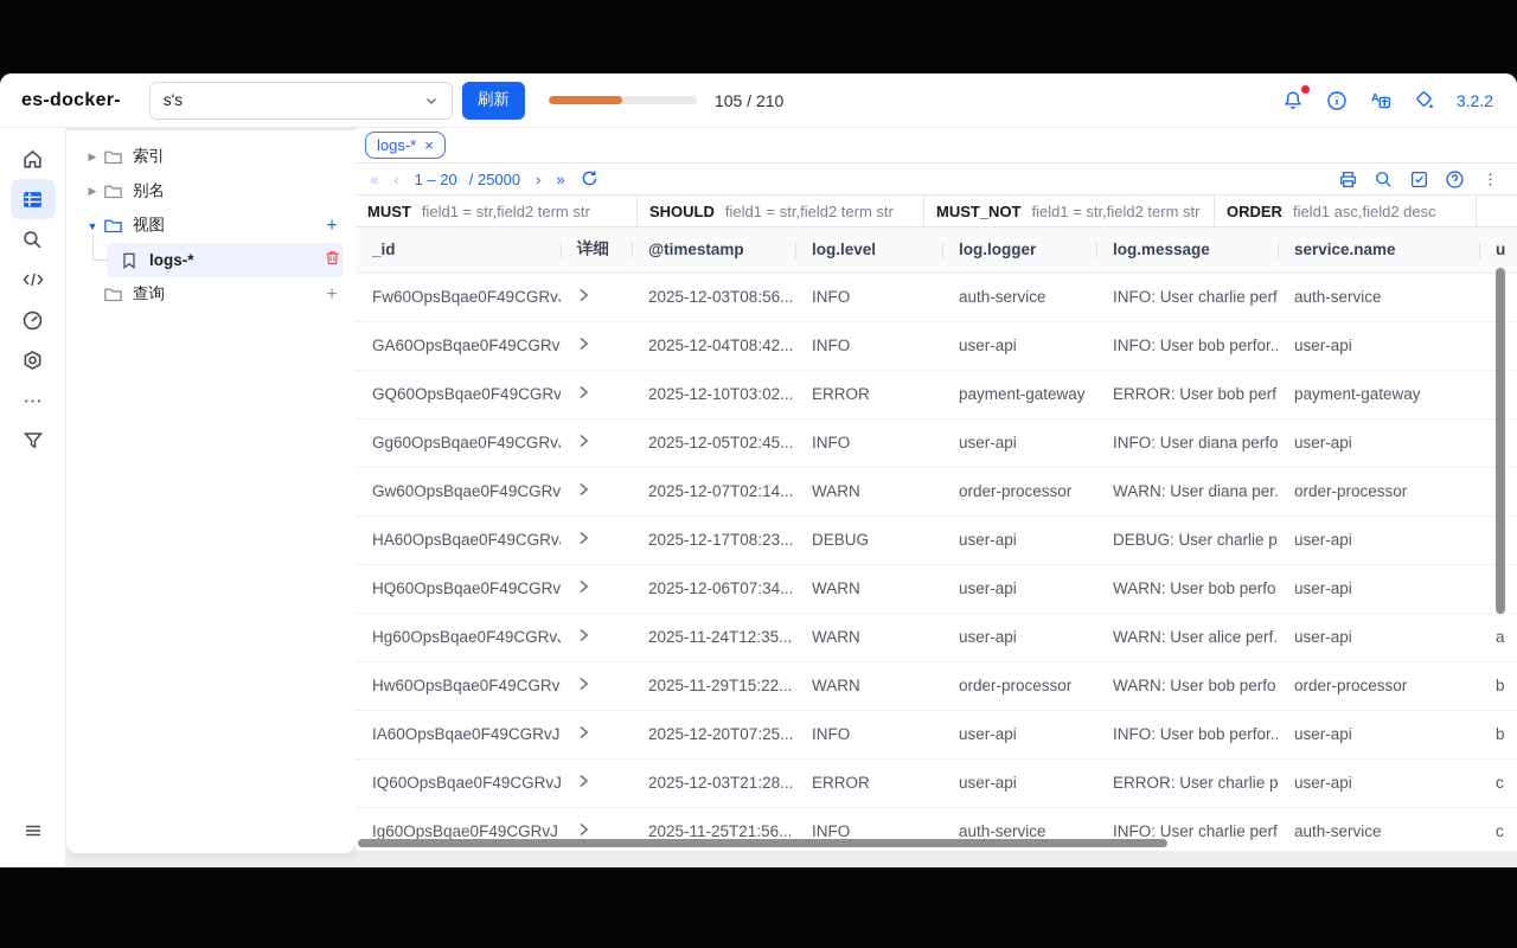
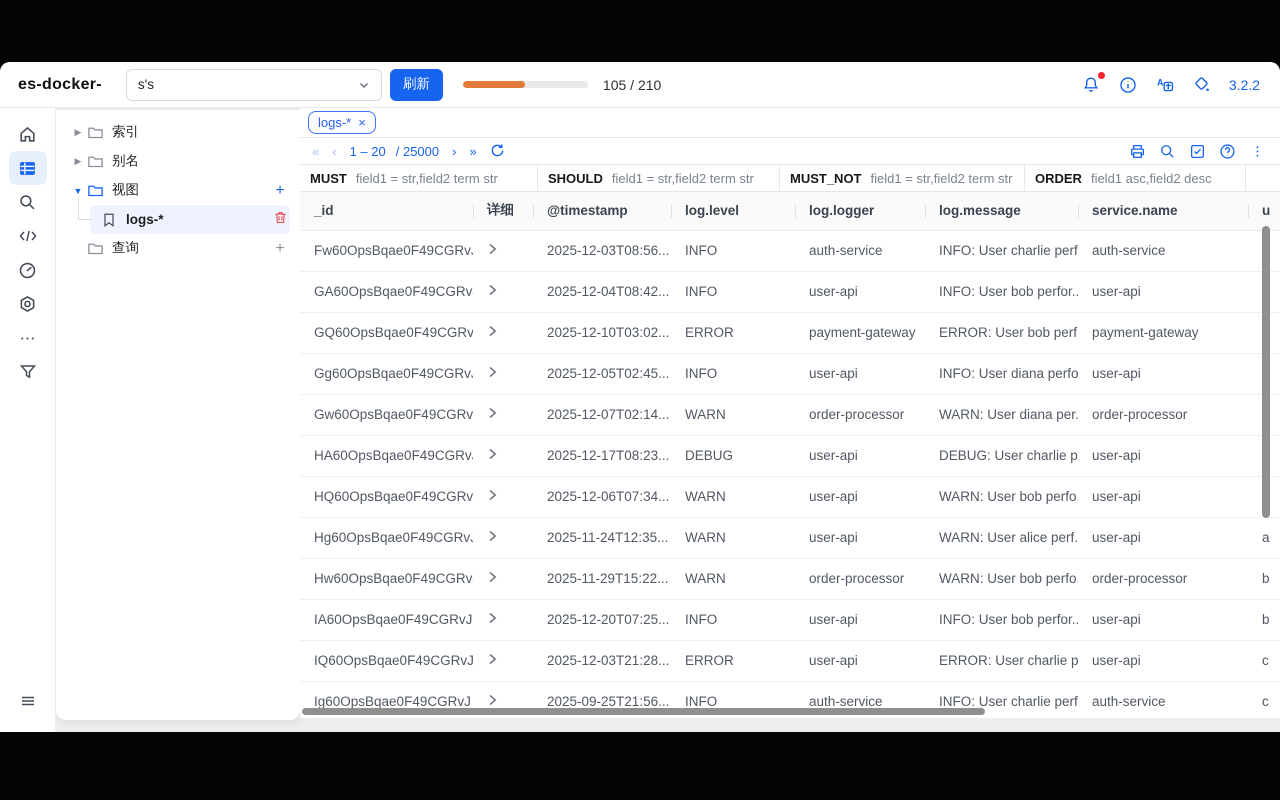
  es-docker-
  s's
  刷新
  105 / 210
  A
  3.2.2
  ▶
  索引
  ▶
  别名
  ▼
  视图
  +
  logs-*
  查询
  +
  logs-*
  ×
  «
  ‹
  1 – 20
  / 25000
  ›
  »
  MUST
  field1 = str,field2 term str
  SHOULD
  field1 = str,field2 term str
  MUST_NOT
  field1 = str,field2 term str
  ORDER
  field1 asc,field2 desc
  _id	详细	@timestamp	log.level	log.logger	log.message	service.name	u
  Fw60OpsBqae0F49CGRv		2025-12-03T08:56...	INFO	auth-service	INFO: User charlie perf	auth-service
  GA60OpsBqae0F49CGRv		2025-12-04T08:42...	INFO	user-api	INFO: User bob perfor..	user-api
  GQ60OpsBqae0F49CGRv		2025-12-10T03:02...	ERROR	payment-gateway	ERROR: User bob perf	payment-gateway
  Gg60OpsBqae0F49CGRv		2025-12-05T02:45...	INFO	user-api	INFO: User diana perfo	user-api
  Gw60OpsBqae0F49CGRv		2025-12-07T02:14...	WARN	order-processor	WARN: User diana per.	order-processor
  HA60OpsBqae0F49CGRv		2025-12-17T08:23...	DEBUG	user-api	DEBUG: User charlie p	user-api
  HQ60OpsBqae0F49CGRv		2025-12-06T07:34...	WARN	user-api	WARN: User bob perfo	user-api
  Hg60OpsBqae0F49CGRv		2025-11-24T12:35...	WARN	user-api	WARN: User alice perf.	user-api	a
  Hw60OpsBqae0F49CGRv		2025-11-29T15:22...	WARN	order-processor	WARN: User bob perfo	order-processor	b
  IA60OpsBqae0F49CGRvJ		2025-12-20T07:25...	INFO	user-api	INFO: User bob perfor..	user-api	b
  IQ60OpsBqae0F49CGRvJ		2025-12-03T21:28...	ERROR	user-api	ERROR: User charlie p	user-api	c
- Ig60OpsBqae0F49CGRvJ		2025-11-25T21:56...	INFO	auth-service	INFO: User charlie perf	auth-service	c
+ Ig60OpsBqae0F49CGRvJ		2025-09-25T21:56...	INFO	auth-service	INFO: User charlie perf	auth-service	c
